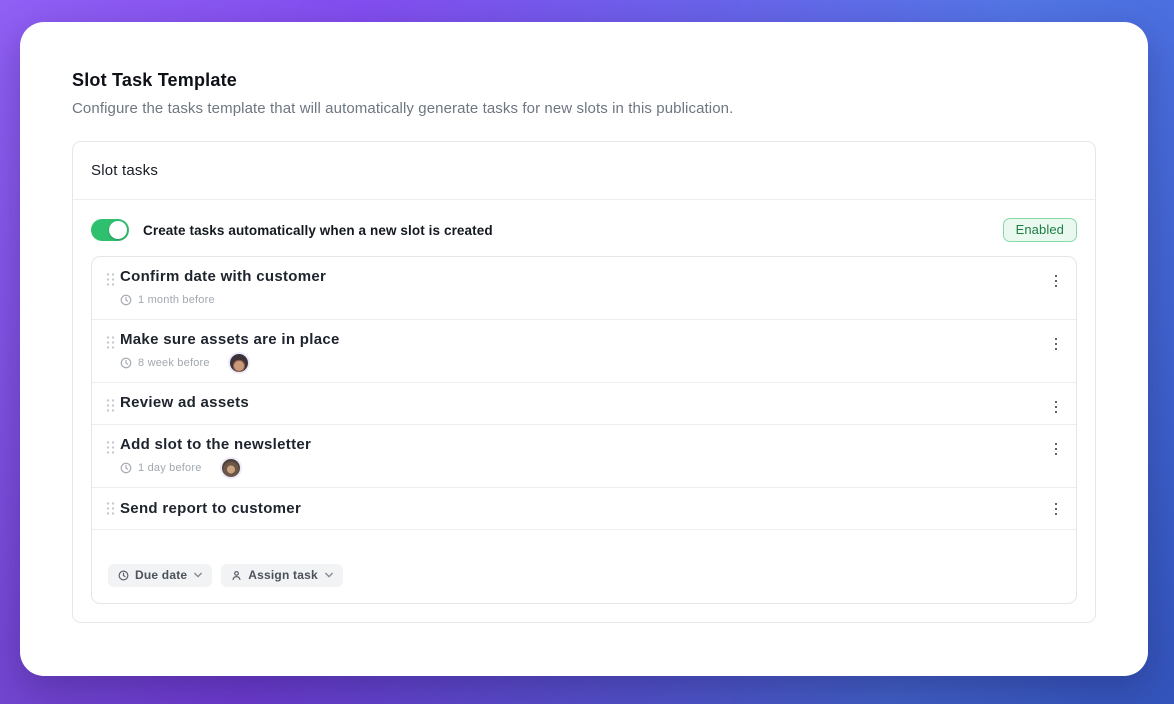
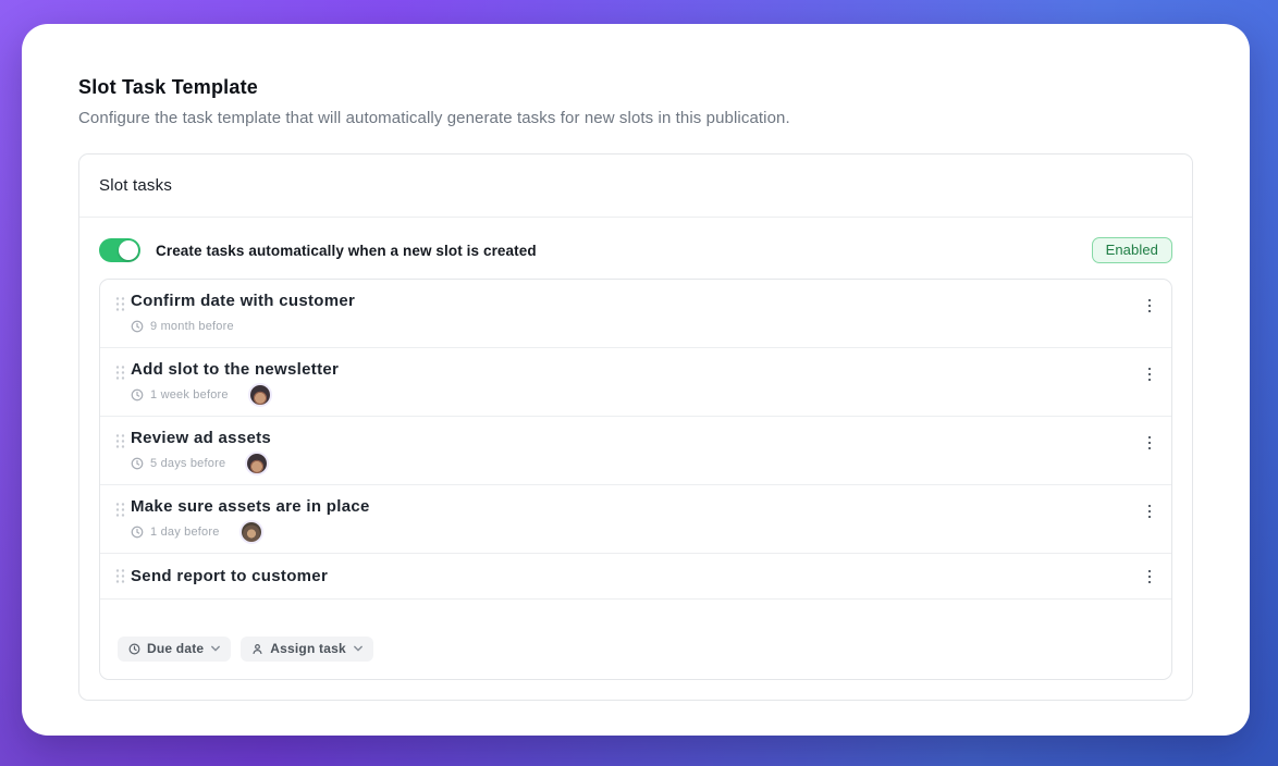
  Slot Task Template
- Configure the tasks template that will automatically generate tasks for new slots in this publication.
+ Configure the task template that will automatically generate tasks for new slots in this publication.
  Slot tasks
  Create tasks automatically when a new slot is created
  Enabled
  Confirm date with customer
- 1 month before
+ 9 month before
- Make sure assets are in place
+ Add slot to the newsletter
- 8 week before
+ 1 week before
  Review ad assets
+ 5 days before
- Add slot to the newsletter
+ Make sure assets are in place
  1 day before
  Send report to customer
  Due date
  Assign task
